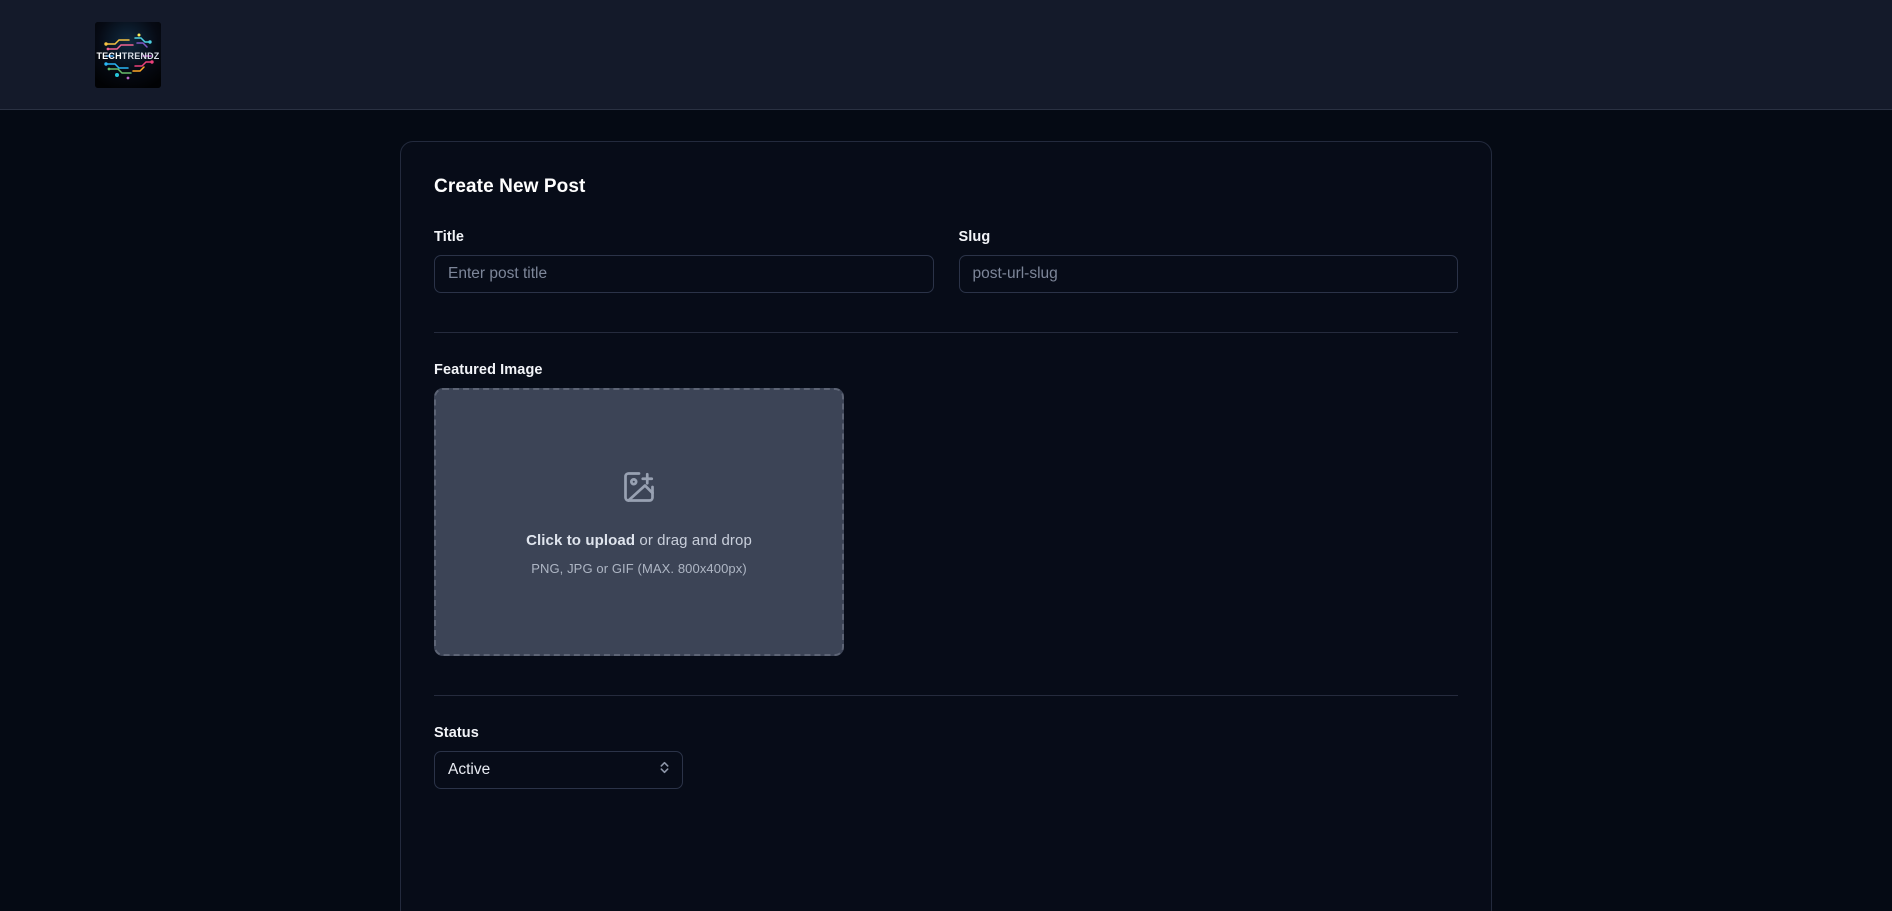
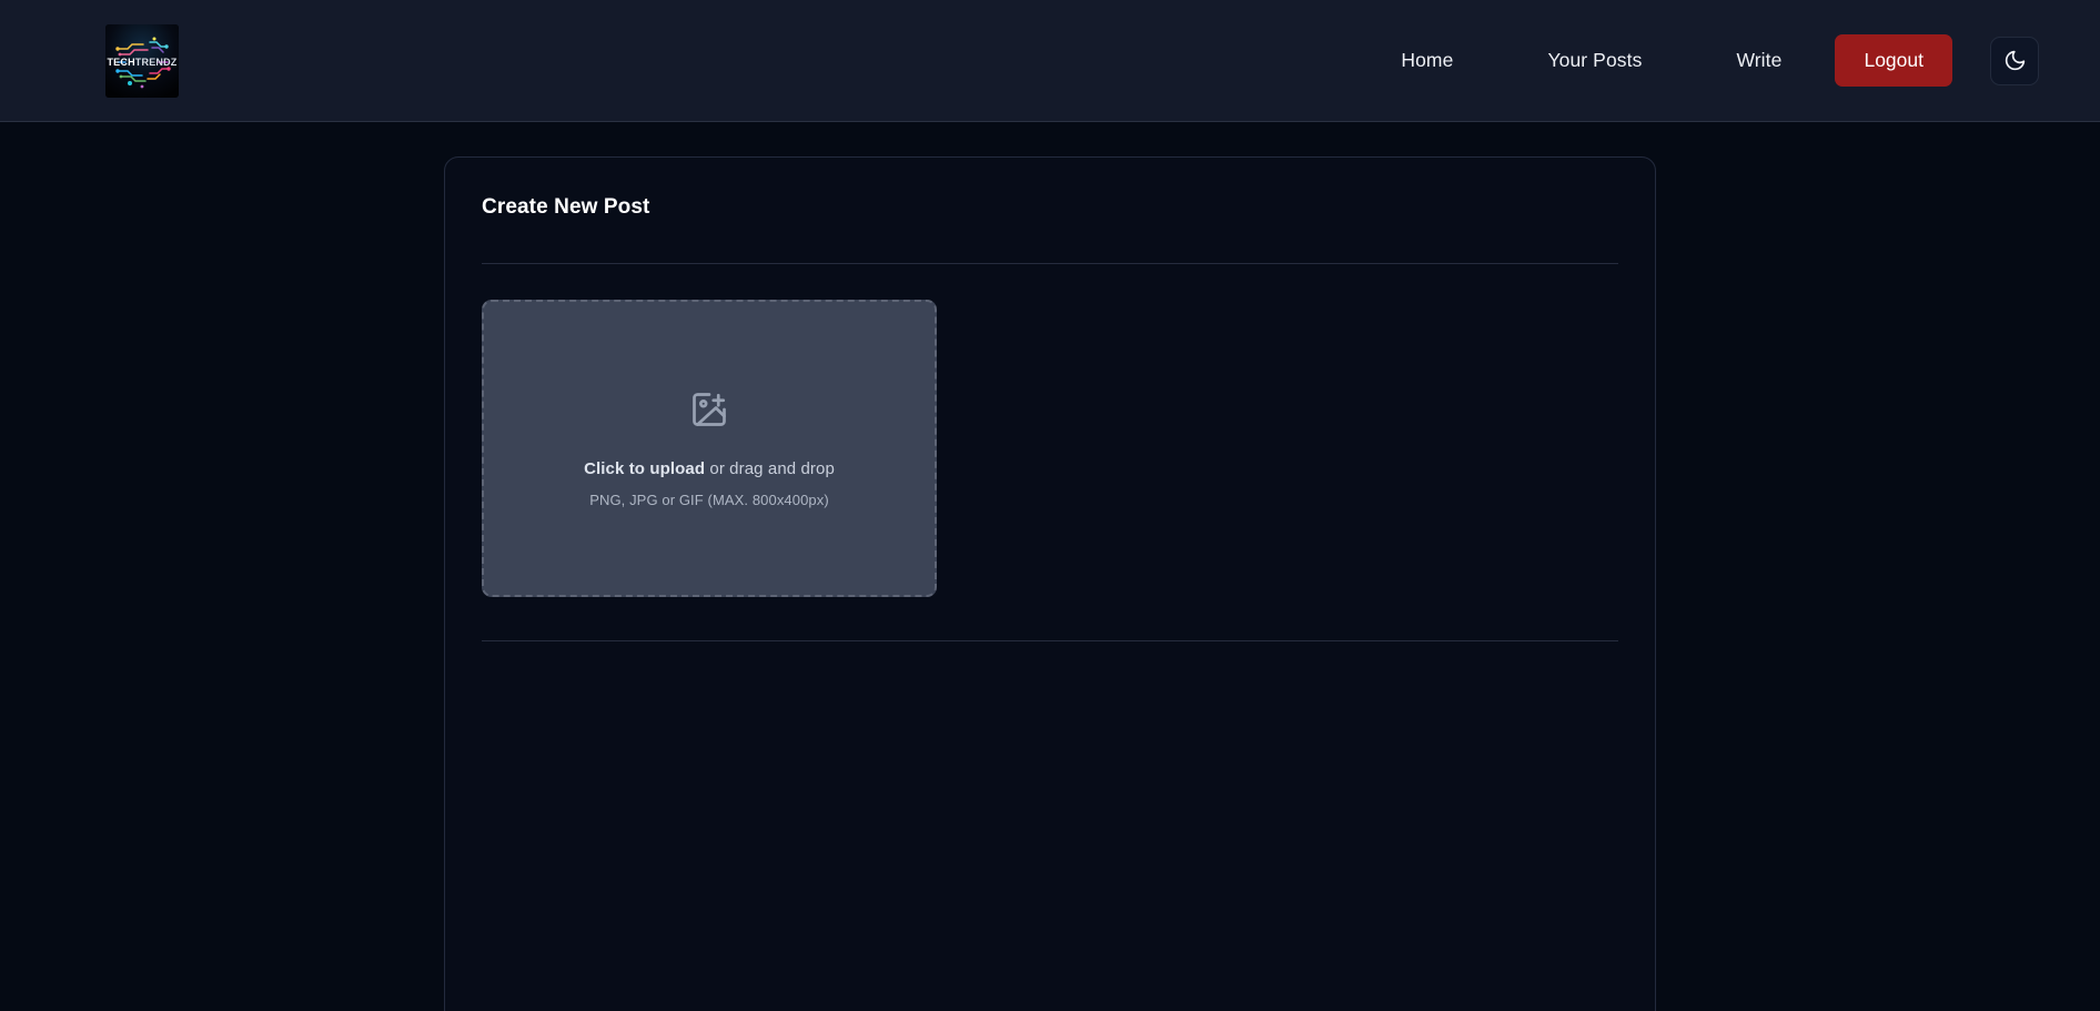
  TECHTRENDZ
+ Home
+ Your Posts
+ Write
+ Logout
  Create New Post
- Title
- Enter post title
- Slug
- post-url-slug
- Featured Image
  Click to upload or drag and drop
  PNG, JPG or GIF (MAX. 800x400px)
- Status
- Active
